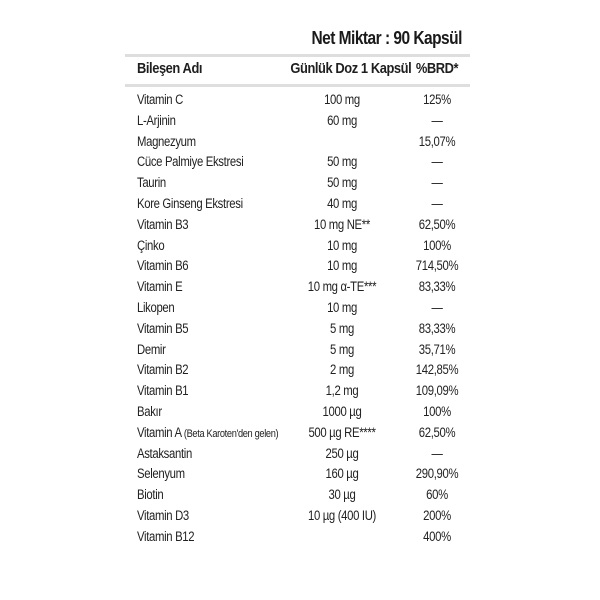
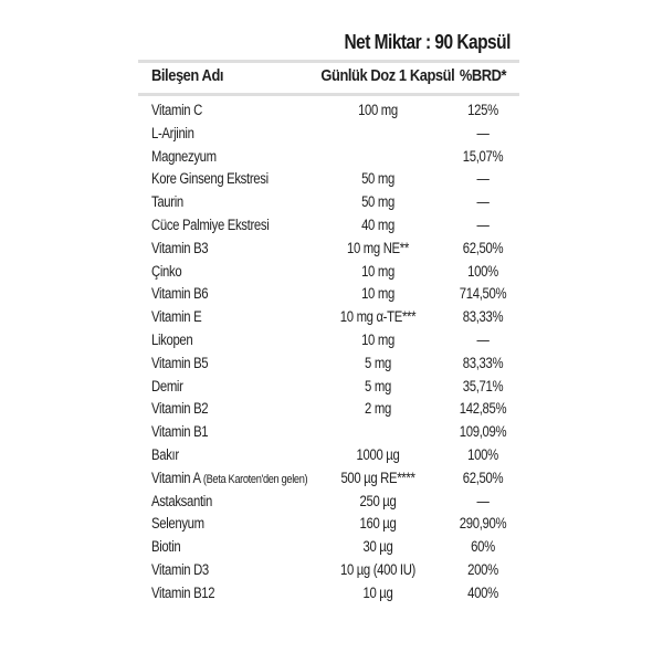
  Net Miktar : 90 Kapsül
  Bileşen Adı
  Günlük Doz 1 Kaps
  %BRD*
  Vitamin C
  100 mg
  125%
  L-Arjinin
- 60 mg
  —
  Magnezyum
  15,07%
- Cüce Palmiye Ekstresi
+ Kore Ginseng Ekstresi
  50 mg
  —
  Taurin
  50 mg
  —
- Kore Ginseng Ekstresi
+ Cüce Palmiye Ekstresi
  40 mg
  —
  Vitamin B3
  10 mg NE**
  62,50%
  Çinko
  10 mg
  100%
  Vitamin B6
  10 mg
  714,50%
  Vitamin E
  10 mg α-TE***
  83,33%
  Likopen
  10 mg
  —
  Vitamin B5
  5 mg
  83,33%
  Demir
  5 mg
  35,71%
  Vitamin B2
  2 mg
  142,85%
  Vitamin B1
- 1,2 mg
  109,09%
  Bakır
  1000 µg
  100%
  Vitamin A (Beta Karoten'den gelen)
  500 µg RE****
  62,50%
  Astaksantin
  250 µg
  —
  Selenyum
  160 µg
  290,90%
  Biotin
  30 µg
  60%
  Vitamin D3
  10 µg (400 IU)
  200%
  Vitamin B12
+ 10 µg
  400%
